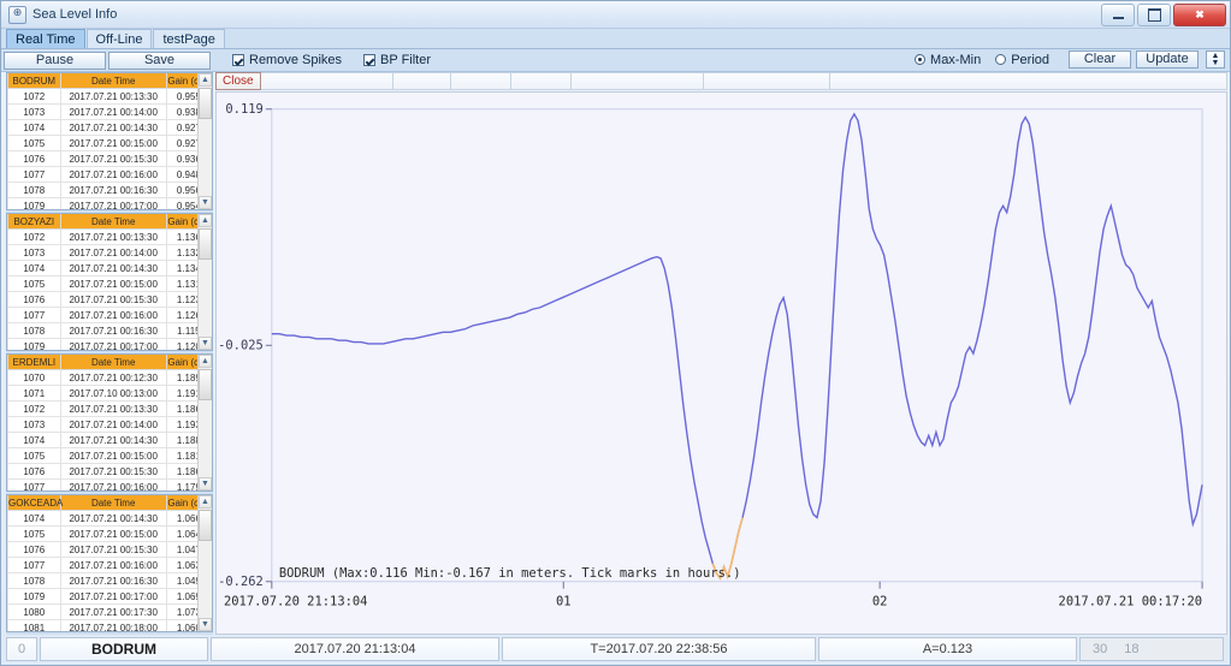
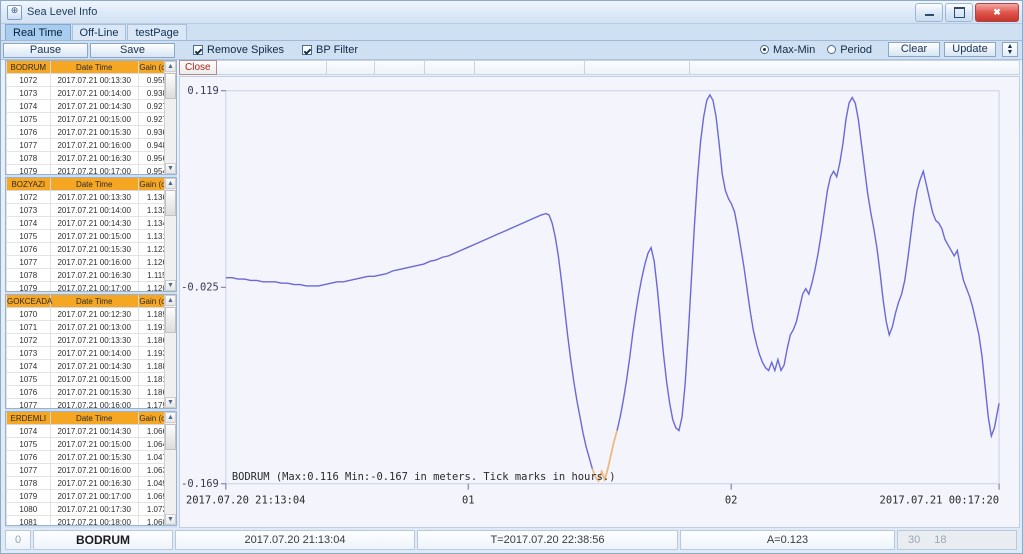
  ⊕
  Sea Level Info
  ✖
  Real Time
  Off-Line
  testPage
  Pause
  Save
  Remove Spikes
  BP Filter
  Max-Min
  Period
  Clear
  Update
  BODRUM	Date Time	Gain (
  1072	2017.07.21 00:13:30	0.95
  1073	2017.07.21 00:14:00	0.93
  1074	2017.07.21 00:14:30	0.92
  1075	2017.07.21 00:15:00	0.92
  1076	2017.07.21 00:15:30	0.93
  1077	2017.07.21 00:16:00	0.94
  1078	2017.07.21 00:16:30	0.95
  1079	2017.07.21 00:17:00	0.95
  BOZYAZI	Date Time	Gain (
  1072	2017.07.21 00:13:30	1.13
  1073	2017.07.21 00:14:00	1.13
  1074	2017.07.21 00:14:30	1.13
  1075	2017.07.21 00:15:00	1.13
  1076	2017.07.21 00:15:30	1.12
  1077	2017.07.21 00:16:00	1.12
  1078	2017.07.21 00:16:30	1.11
  1079	2017.07.21 00:17:00	1.12
- ERDEMLI	Date Time	Gain (
+ GOKCEADA	Date Time	Gain (
  1070	2017.07.21 00:12:30	1.18
- 1071	2017.07.10 00:13:00	1.19
+ 1071	2017.07.21 00:13:00	1.19
  1072	2017.07.21 00:13:30	1.18
  1073	2017.07.21 00:14:00	1.19
  1074	2017.07.21 00:14:30	1.18
  1075	2017.07.21 00:15:00	1.18
  1076	2017.07.21 00:15:30	1.18
  1077	2017.07.21 00:16:00	1.17
- GOKCEADA	Date Time	Gain (
+ ERDEMLI	Date Time	Gain (
  1074	2017.07.21 00:14:30	1.06
  1075	2017.07.21 00:15:00	1.06
  1076	2017.07.21 00:15:30	1.04
  1077	2017.07.21 00:16:00	1.06
  1078	2017.07.21 00:16:30	1.04
  1079	2017.07.21 00:17:00	1.06
  1080	2017.07.21 00:17:30	1.07
  1081	2017.07.21 00:18:00	1.06
  Close
  0.119
  -0.025
- -0.262
+ -0.169
  BODRUM (Max:0.116 Min:-0.167 in meters. Tick marks in hours.)
  2017.07.20 21:13:04
  01
  02
  2017.07.21 00:17:20
  0
  BODRUM
  2017.07.20 21:13:04
  T=2017.07.20 22:38:56
  A=0.123
  30
  18
